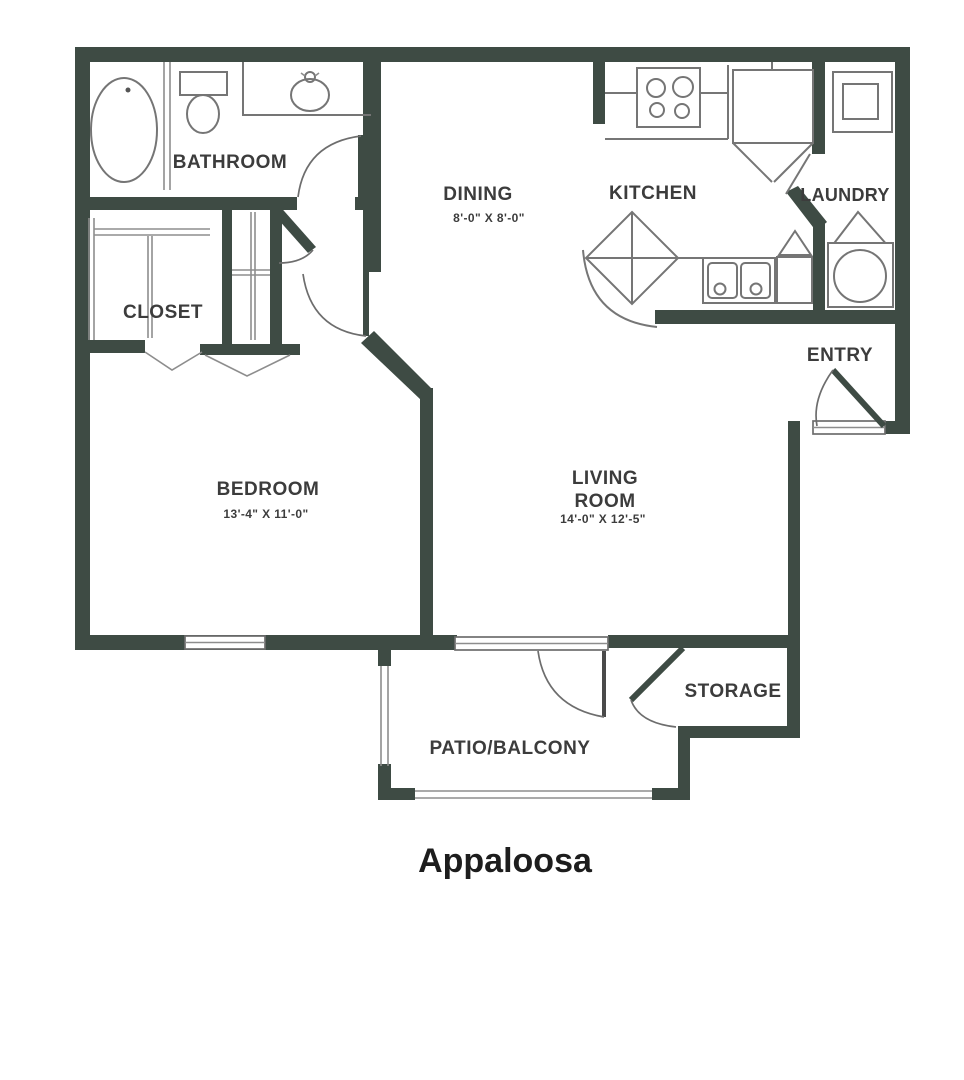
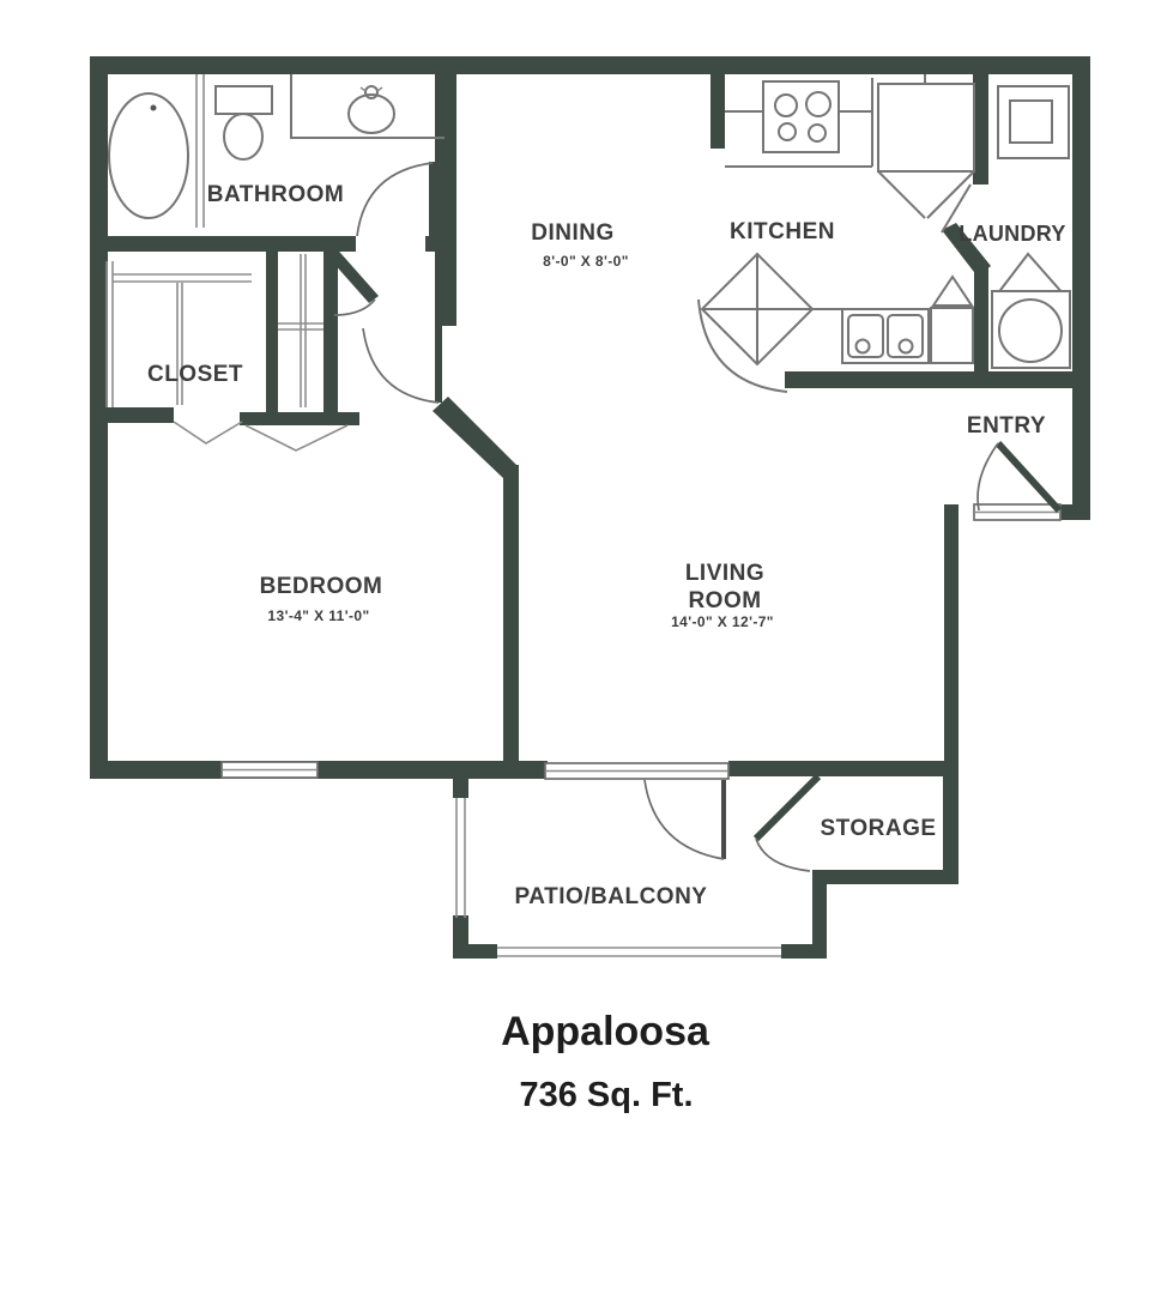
  BATHROOM
  CLOSET
  DINING
  8'-0" X 8'-0"
  KITCHEN
  LAUNDRY
  ENTRY
  BEDROOM
  13'-4" X 11'-0"
  LIVING
  ROOM
- 14'-0" X 12'-5"
+ 14'-0" X 12'-7"
  STORAGE
  PATIO/BALCONY
  Appaloosa
+ 736 Sq. Ft.
